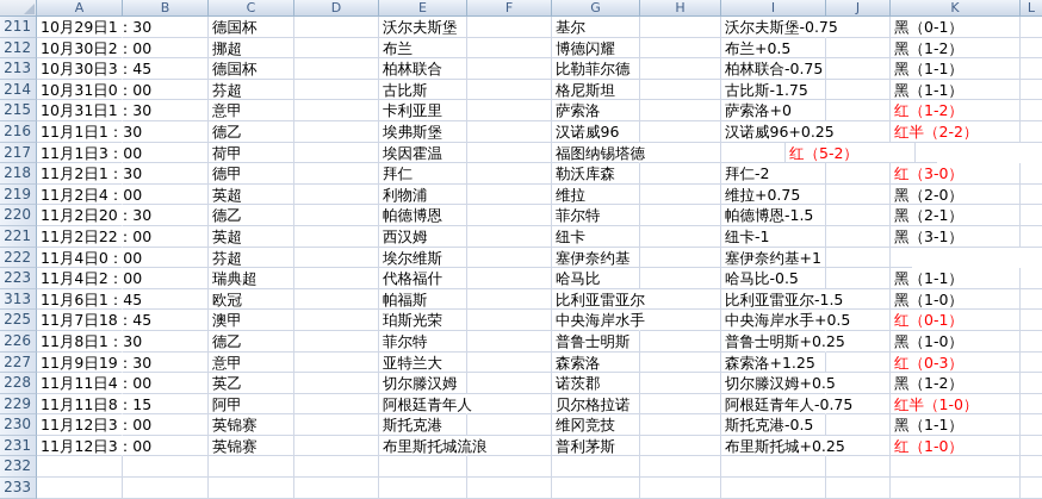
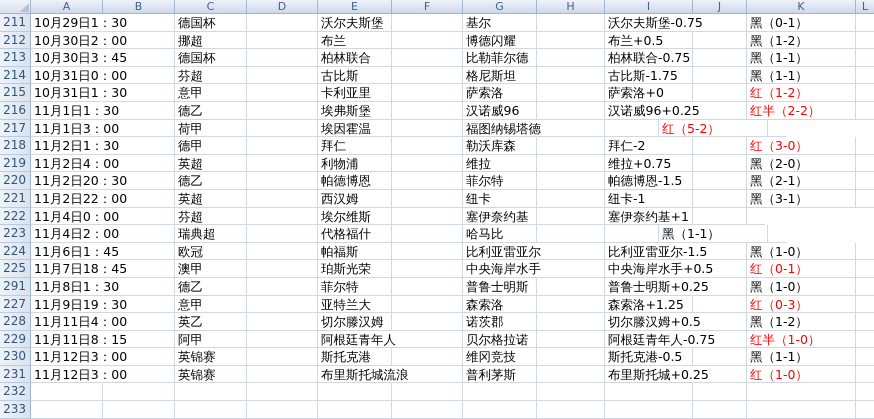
  A
  B
  C
  D
  E
  F
  G
  H
  I
  J
  K
  L
  211
  10月29日1：
  德国杯
  沃尔夫斯堡
  基尔
  沃尔夫斯堡-0.7
  黑（0-1）
  212
  10月30日2：
  挪超
  布兰
  博德闪耀
  布兰+0.5
  黑（1-2）
  213
  10月30日3：
  德国杯
  柏林联合
  比勒菲尔德
  柏林联合-0.75
  黑（1-1）
  214
  10月31日0：
  芬超
  古比斯
  格尼斯坦
  古比斯-1.75
  黑（1-1）
  215
  10月31日1：
  意甲
  卡利亚里
  萨索洛
  萨索洛+0
  红（1-2）
  216
  11月1日1：
  德乙
  埃弗斯堡
  汉诺威96
  汉诺威96+0.25
  红半（2-2）
  217
  11月1日3：
  荷甲
  埃因霍温
  福图纳锡塔德
  红（5-2）
  218
  11月2日1：
  德甲
  拜仁
  勒沃库森
  拜仁-2
  红（3-0）
  219
  11月2日4：
  英超
  利物浦
  维拉
  维拉+0.75
  黑（2-0）
  220
  11月2日20：
  德乙
  帕德博恩
  菲尔特
  帕德博恩-1.5
  黑（2-1）
  221
  11月2日22：
  英超
  西汉姆
  纽卡
  纽卡-1
  黑（3-1）
  222
  11月4日0：
  芬超
  埃尔维斯
  塞伊奈约基
  塞伊奈约基+1
  223
  11月4日2：
  瑞典超
  代格福什
  哈马比
- 哈马比-0.5
  黑（1-1）
- 313
+ 224
  11月6日1：
  欧冠
  帕福斯
  比利亚雷亚尔
  比利亚雷亚尔-1
  黑（1-0）
  225
  11月7日18：
  澳甲
  珀斯光荣
  中央海岸水手
  中央海岸水手+
  红（0-1）
- 226
+ 291
  11月8日1：
  德乙
  菲尔特
  普鲁士明斯
  普鲁士明斯+0.
  黑（1-0）
  227
  11月9日19：
  意甲
  亚特兰大
  森索洛
  森索洛+1.25
  红（0-3）
  228
  11月11日4：
  英乙
  切尔滕汉姆
  诺茨郡
  切尔滕汉姆+0.
  黑（1-2）
  229
  11月11日8：
  阿甲
  阿根廷青年人
  贝尔格拉诺
  阿根廷青年人-0
  红半（1-0）
  230
  11月12日3：
  英锦赛
  斯托克港
  维冈竞技
  斯托克港-0.5
  黑（1-1）
  231
  11月12日3：
  英锦赛
  布里斯托城流
  普利茅斯
  布里斯托城+0.
  红（1-0）
  232
  233
